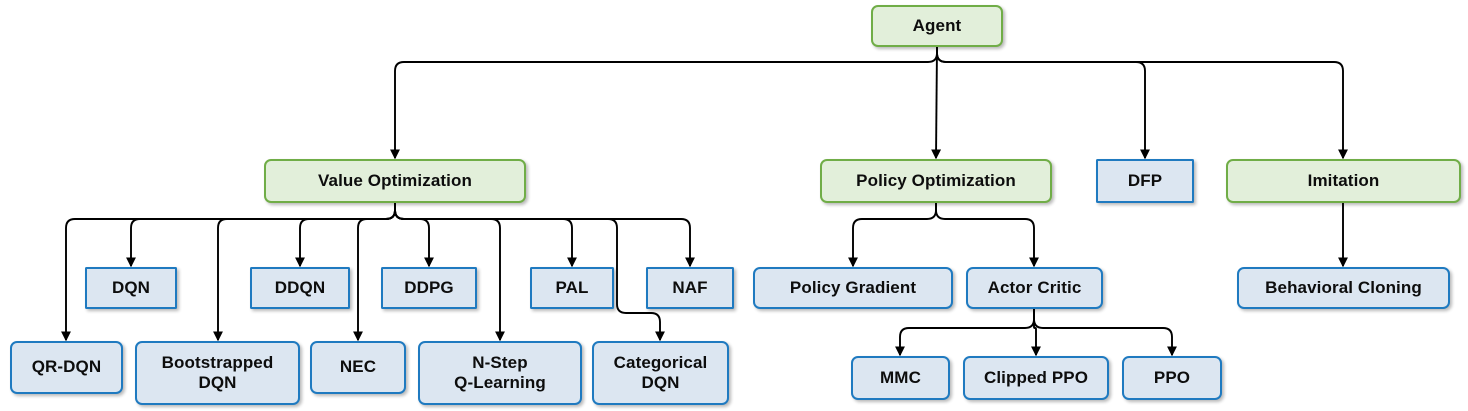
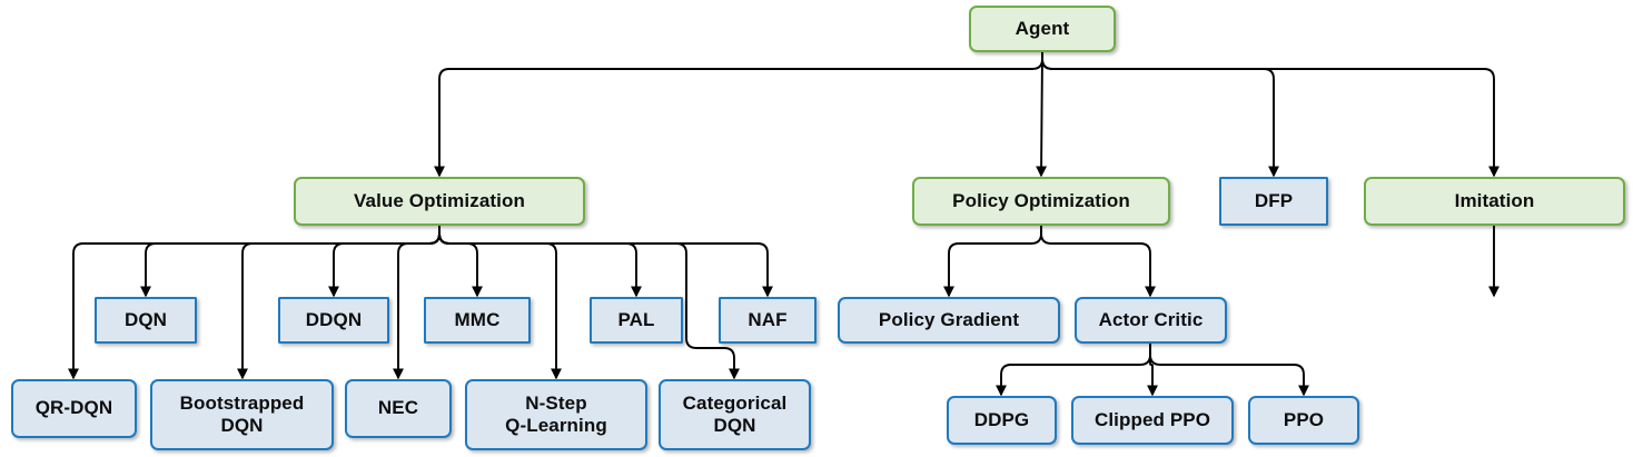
  Agent
  Value Optimization
  Policy Optimization
  DFP
  Imitation
  DQN
  DDQN
- DDPG
+ MMC
  PAL
  NAF
  Policy Gradient
  Actor Critic
- Behavioral Cloning
  QR-DQN
  Bootstrapped
  DQN
  NEC
  N-Step
  Q-Learning
  Categorical
  DQN
- MMC
+ DDPG
  Clipped PPO
  PPO
